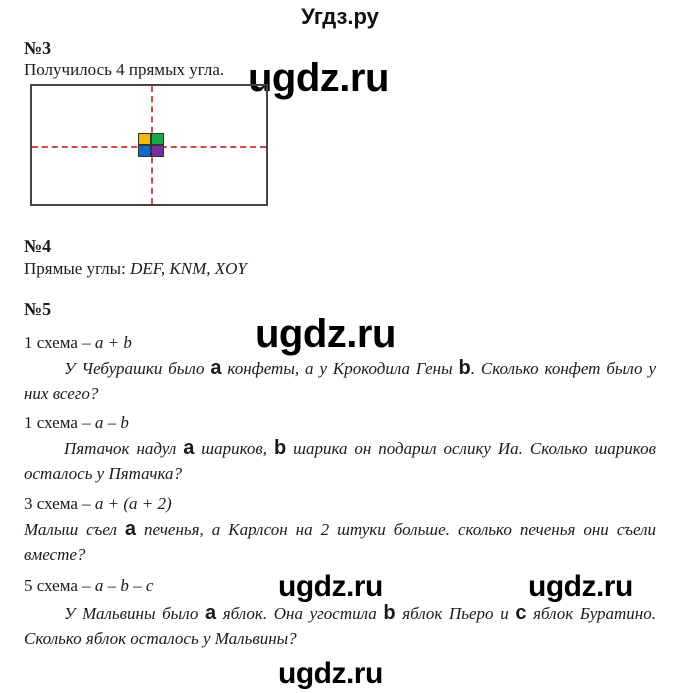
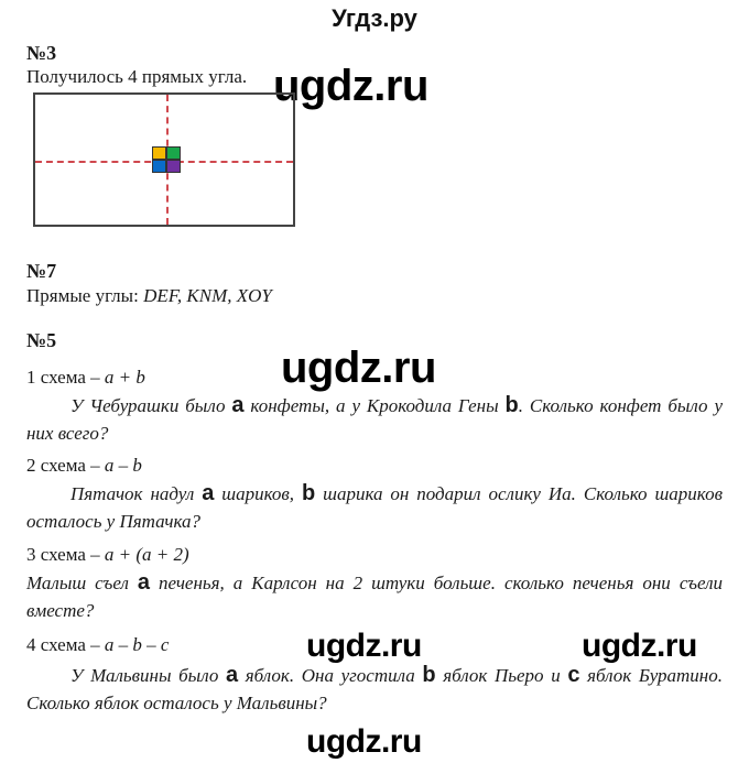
  Угдз.ру
  №3
  Получилось 4 прямых угла.
  ugdz.ru
- №4
+ №7
  Прямые углы: DEF, KNM, XOY
  №5
  ugdz.ru
  1 схема – a + b
  У Чебурашки было a конфеты, а у Крокодила Гены b. Сколько конфет было у них всего?
- 1 схема – a – b
+ 2 схема – a – b
  Пятачок надул a шариков, b шарика он подарил ослику Иа. Сколько шариков осталось у Пятачка?
  3 схема – a + (a + 2)
  Малыш съел a печенья, а Карлсон на 2 штуки больше. сколько печенья они съели вместе?
- 5 схема – a – b – c
+ 4 схема – a – b – c
  ugdz.ru
  ugdz.ru
  У Мальвины было a яблок. Она угостила b яблок Пьеро и c яблок Буратино. Сколько яблок осталось у Мальвины?
  ugdz.ru
